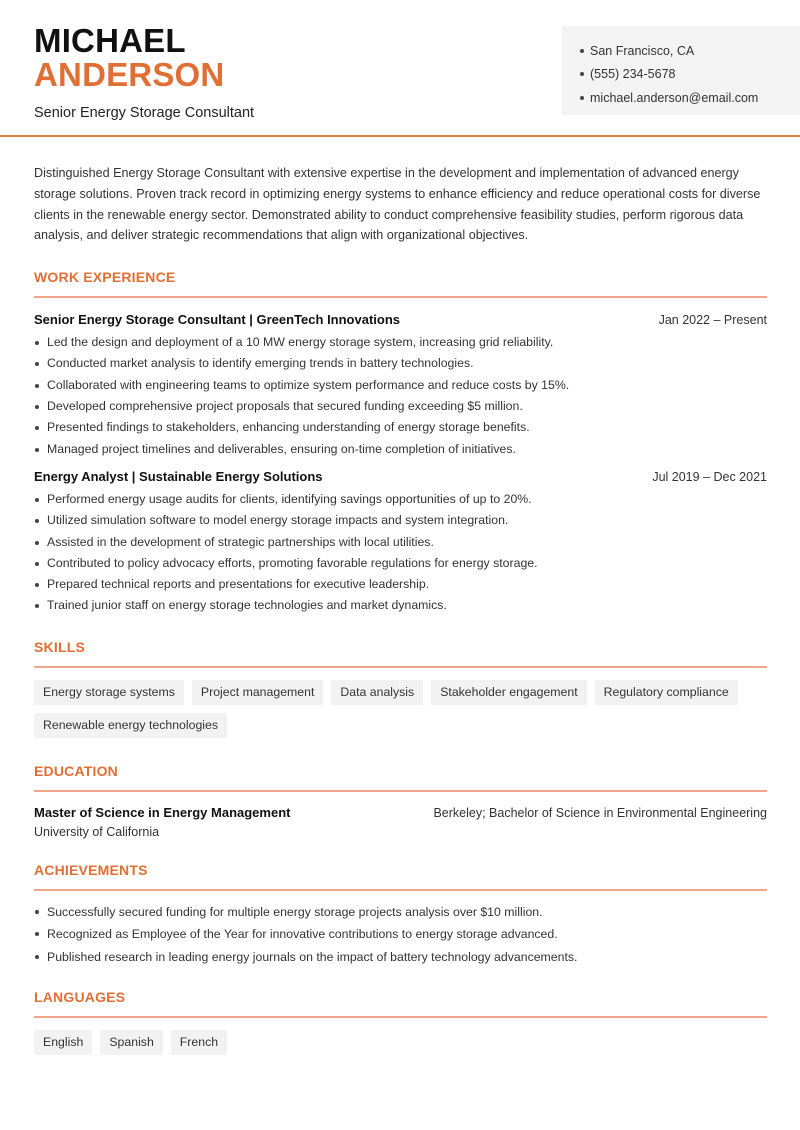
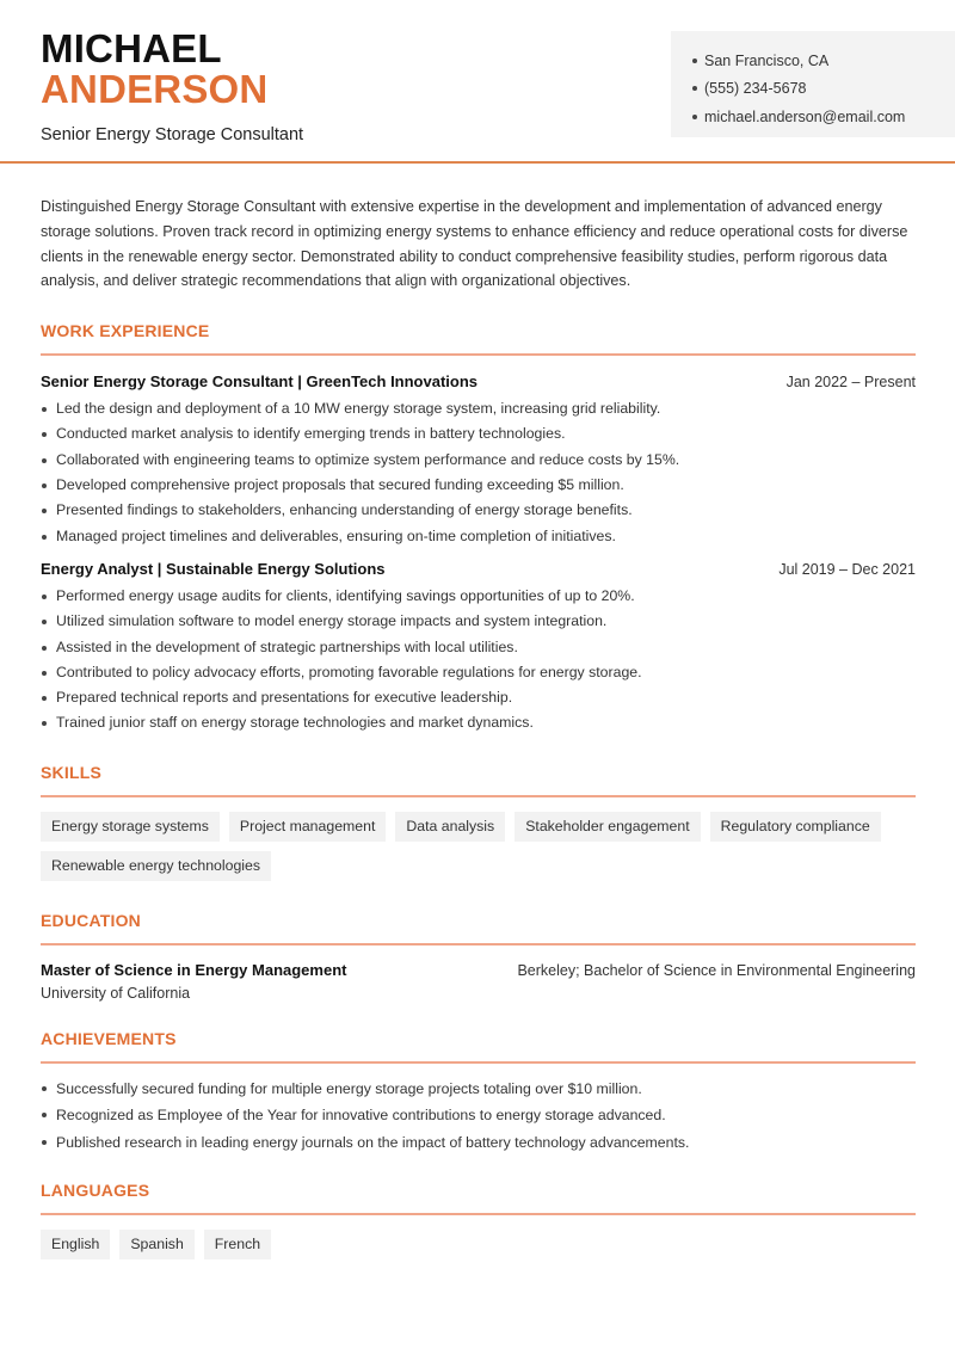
  MICHAEL
  ANDERSON
  Senior Energy Storage Consultant
  San Francisco, CA
  (555) 234-5678
  michael.anderson@email.com
  Distinguished Energy Storage Consultant with extensive expertise in the development and implementation of advanced energy storage solutions. Proven track record in optimizing energy systems to enhance efficiency and reduce operational costs for diverse clients in the renewable energy sector. Demonstrated ability to conduct comprehensive feasibility studies, perform rigorous data analysis, and deliver strategic recommendations that align with organizational objectives.
  WORK EXPERIENCE
  Senior Energy Storage Consultant | GreenTech Innovations
  Jan 2022 – Present
  Led the design and deployment of a 10 MW energy storage system, increasing grid reliability.
  Conducted market analysis to identify emerging trends in battery technologies.
  Collaborated with engineering teams to optimize system performance and reduce costs by 15%.
  Developed comprehensive project proposals that secured funding exceeding $5 million.
  Presented findings to stakeholders, enhancing understanding of energy storage benefits.
  Managed project timelines and deliverables, ensuring on-time completion of initiatives.
  Energy Analyst | Sustainable Energy Solutions
  Jul 2019 – Dec 2021
  Performed energy usage audits for clients, identifying savings opportunities of up to 20%.
  Utilized simulation software to model energy storage impacts and system integration.
  Assisted in the development of strategic partnerships with local utilities.
  Contributed to policy advocacy efforts, promoting favorable regulations for energy storage.
  Prepared technical reports and presentations for executive leadership.
  Trained junior staff on energy storage technologies and market dynamics.
  SKILLS
  Energy storage systems
  Project management
  Data analysis
  Stakeholder engagement
  Regulatory compliance
  Renewable energy technologies
  EDUCATION
  Master of Science in Energy Management
  Berkeley; Bachelor of Science in Environmental Engineering
  University of California
  ACHIEVEMENTS
- Successfully secured funding for multiple energy storage projects analysis over $10 million.
+ Successfully secured funding for multiple energy storage projects totaling over $10 million.
  Recognized as Employee of the Year for innovative contributions to energy storage advanced.
  Published research in leading energy journals on the impact of battery technology advancements.
  LANGUAGES
  English
  Spanish
  French
